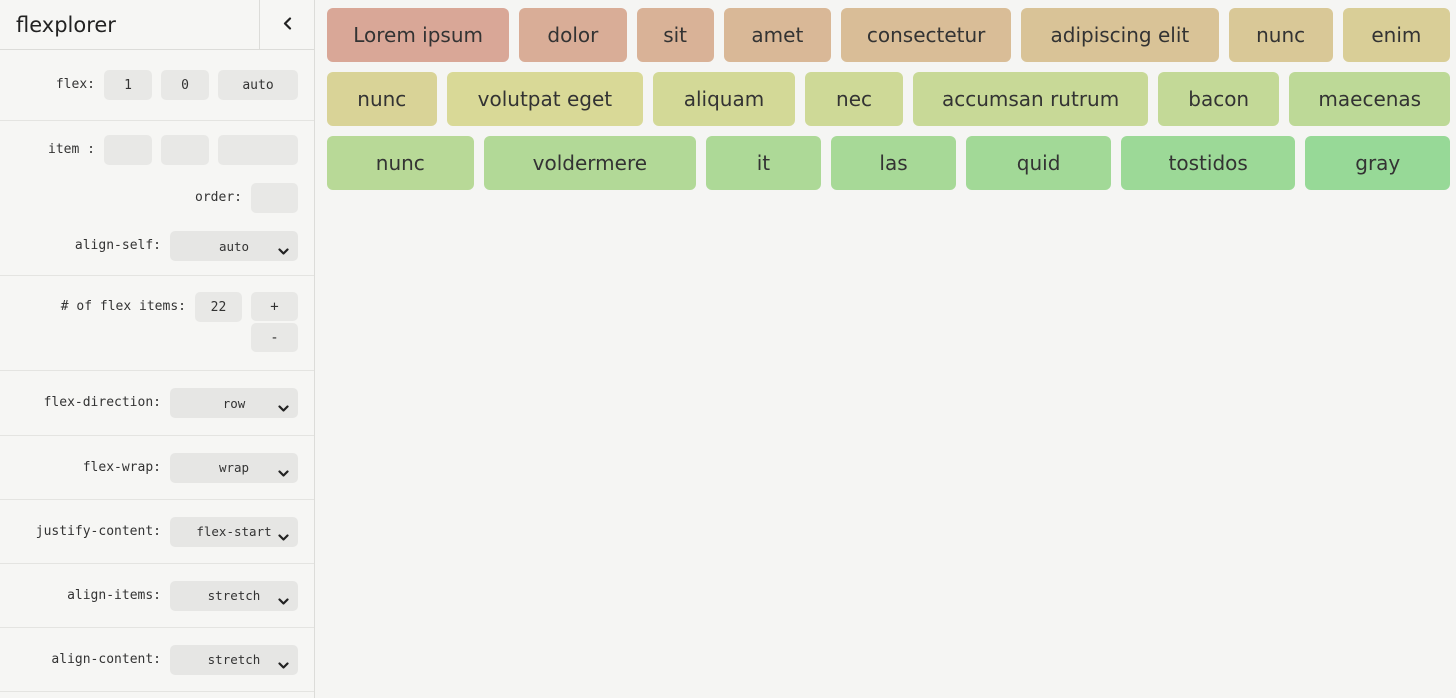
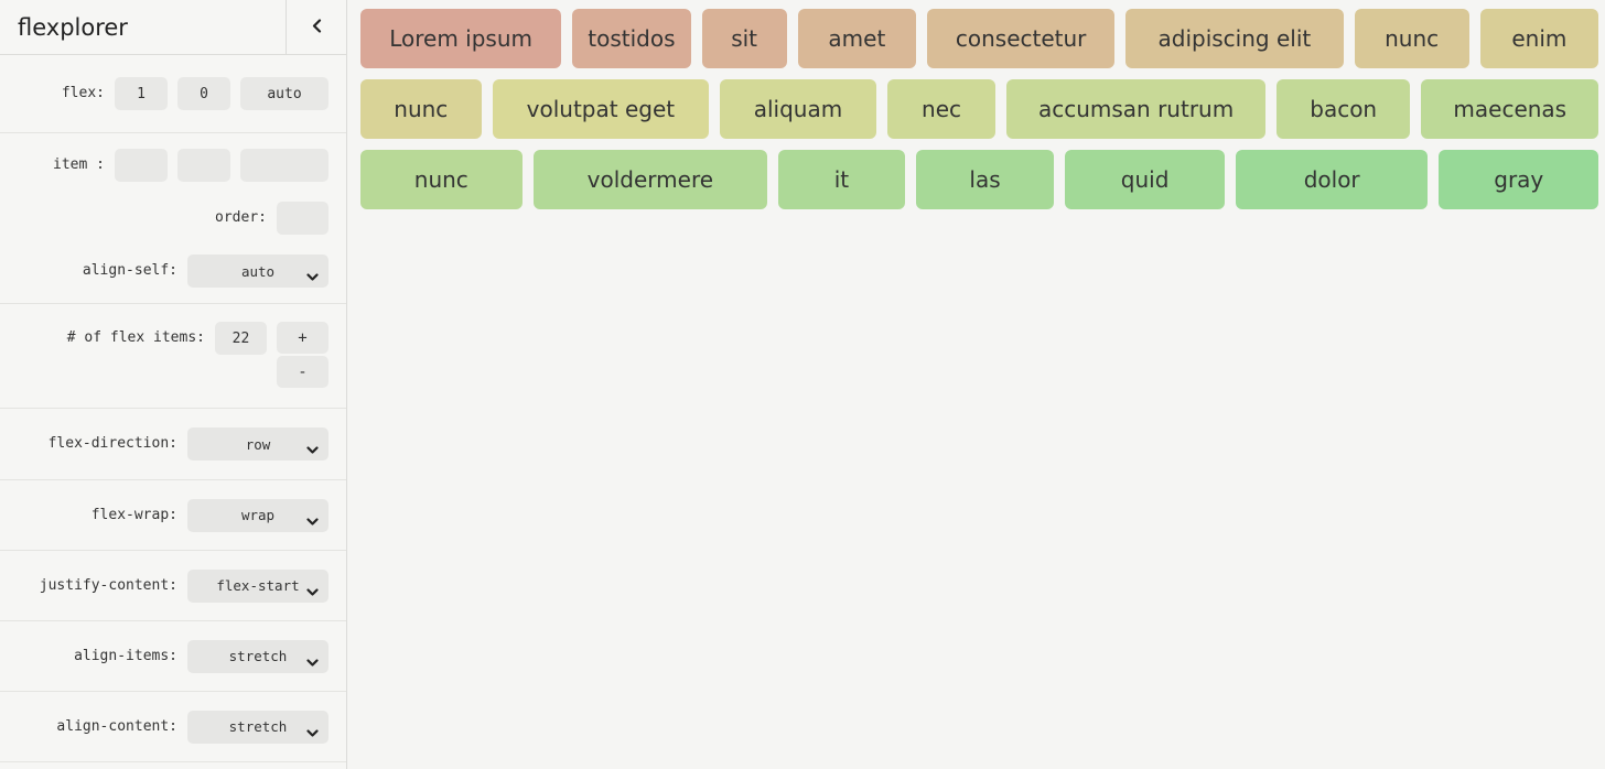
  flexplorer
  flex:
  1
  0
  auto
  item :
  order:
  align-self:
  auto
  # of flex items:
  22
  +
  -
  flex-direction:
  row
  flex-wrap:
  wrap
  justify-content:
  flex-start
  align-items:
  stretch
  align-content:
  stretch
  Lorem ipsum
- dolor
+ tostidos
  sit
  amet
  consectetur
  adipiscing elit
  nunc
  enim
  nunc
  volutpat eget
  aliquam
  nec
  accumsan rutrum
  bacon
  maecenas
  nunc
  voldermere
  it
  las
  quid
- tostidos
+ dolor
  gray
